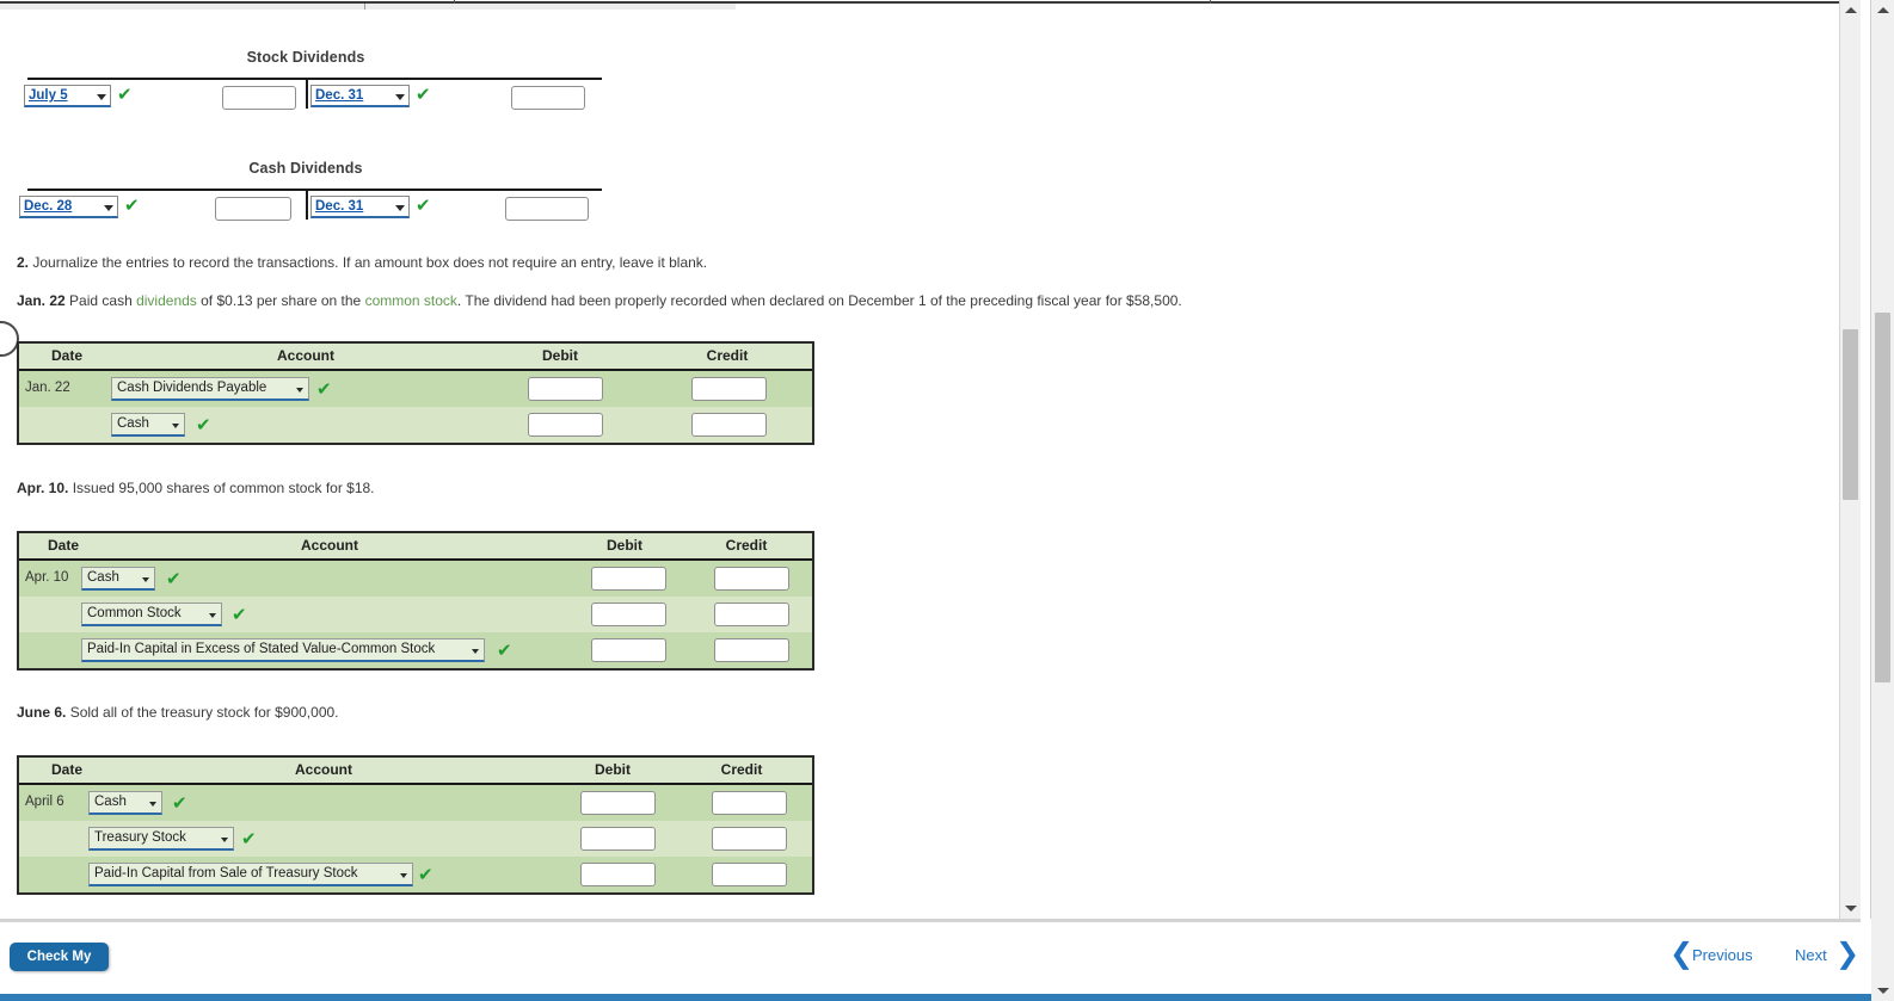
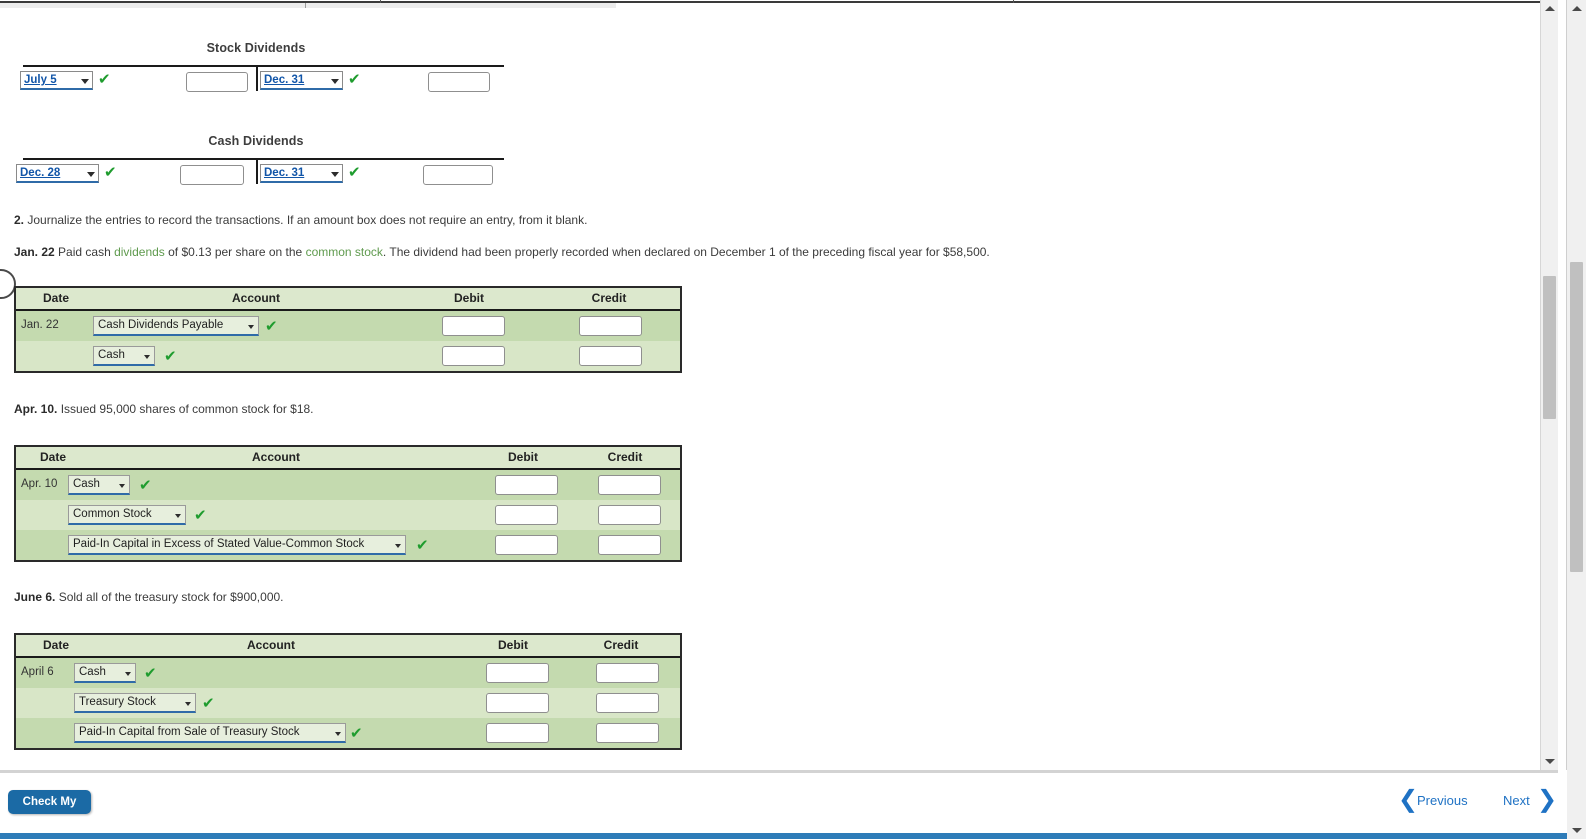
  Stock Dividends
  July 5
  ✔
  Dec. 31
  ✔
  Cash Dividends
  Dec. 28
  ✔
  Dec. 31
  ✔
- 2. Journalize the entries to record the transactions. If an amount box does not require an entry, leave it blank.
+ 2. Journalize the entries to record the transactions. If an amount box does not require an entry, from it blank.
  Jan. 22 Paid cash dividends of $0.13 per share on the common stock. The dividend had been properly recorded when declared on December 1 of the preceding fiscal year for $58,500.
  Date
  Account
  Debit
  Credit
  Jan. 22
  Cash Dividends Payable
  ✔
  Cash
  ✔
  Apr. 10. Issued 95,000 shares of common stock for $18.
  Date
  Account
  Debit
  Credit
  Apr. 10
  Cash
  ✔
  Common Stock
  ✔
  Paid-In Capital in Excess of Stated Value-Common Stock
  ✔
  June 6. Sold all of the treasury stock for $900,000.
  Date
  Account
  Debit
  Credit
  April 6
  Cash
  ✔
  Treasury Stock
  ✔
  Paid-In Capital from Sale of Treasury Stock
  ✔
  ❮
  Previous
  Next
  ❯
